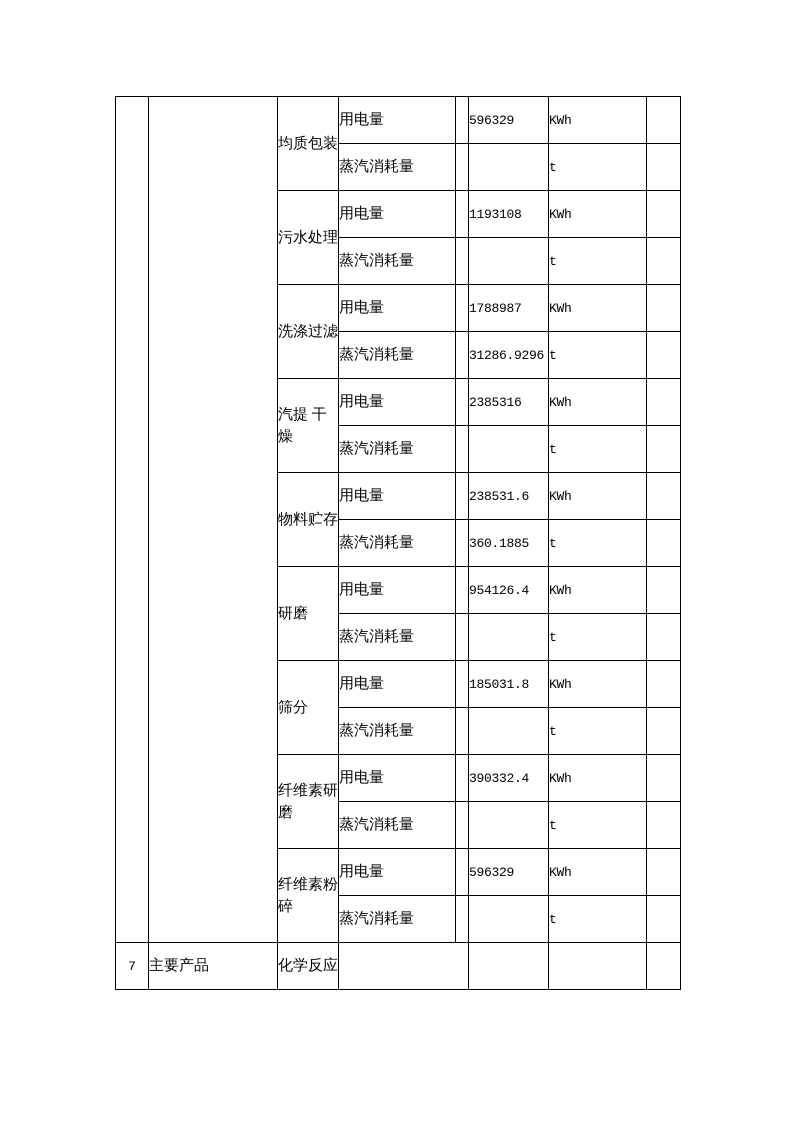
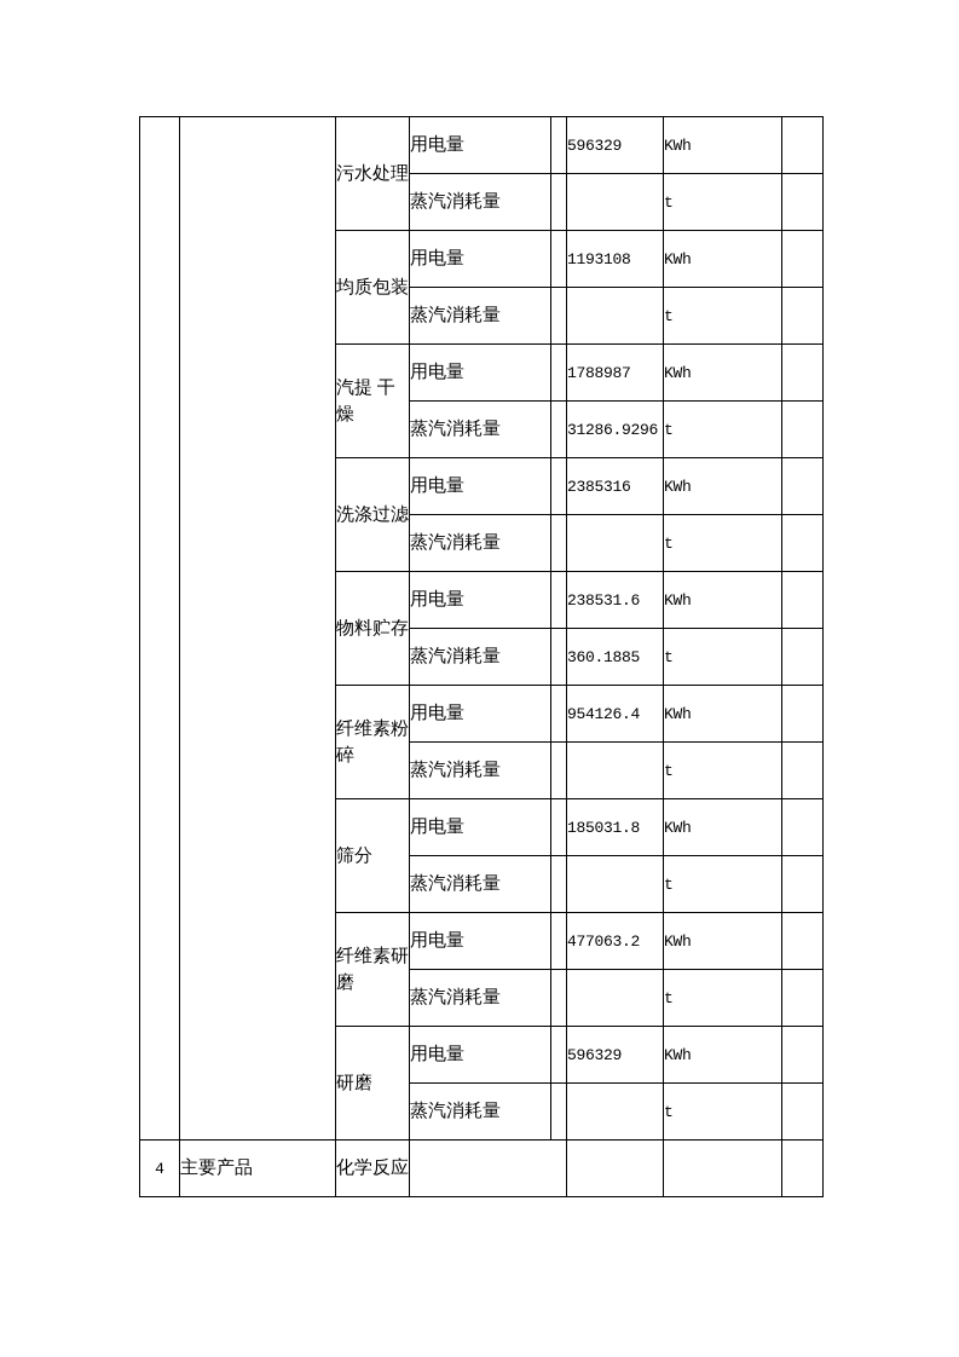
- 		均质包装	用电量		596329	KWh
+ 		污水处理	用电量		596329	KWh
  蒸汽消耗量			t
- 污水处理	用电量		1193108	KWh
+ 均质包装	用电量		1193108	KWh
  蒸汽消耗量			t
- 洗涤过滤	用电量		1788987	KWh
+ 汽提 干燥	用电量		1788987	KWh
  蒸汽消耗量		31286.9296	t
- 汽提 干燥	用电量		2385316	KWh
+ 洗涤过滤	用电量		2385316	KWh
  蒸汽消耗量			t
  物料贮存	用电量		238531.6	KWh
  蒸汽消耗量		360.1885	t
- 研磨	用电量		954126.4	KWh
+ 纤维素粉碎	用电量		954126.4	KWh
  蒸汽消耗量			t
  筛分	用电量		185031.8	KWh
  蒸汽消耗量			t
- 纤维素研磨	用电量		390332.4	KWh
+ 纤维素研磨	用电量		477063.2	KWh
  蒸汽消耗量			t
- 纤维素粉碎	用电量		596329	KWh
+ 研磨	用电量		596329	KWh
  蒸汽消耗量			t
- 7	主要产品	化学反应
+ 4	主要产品	化学反应
